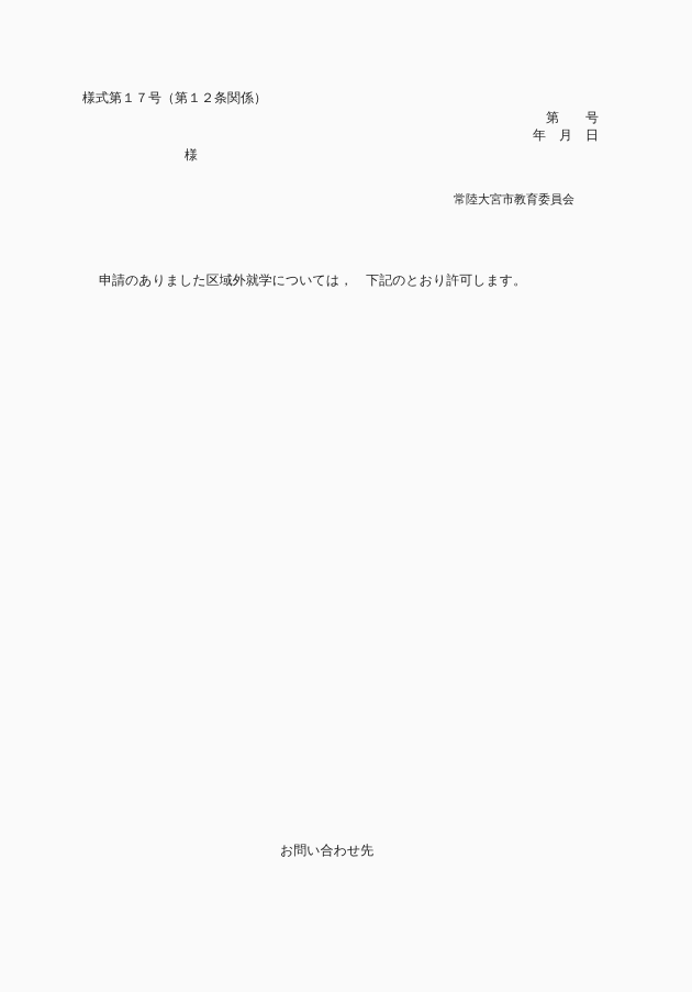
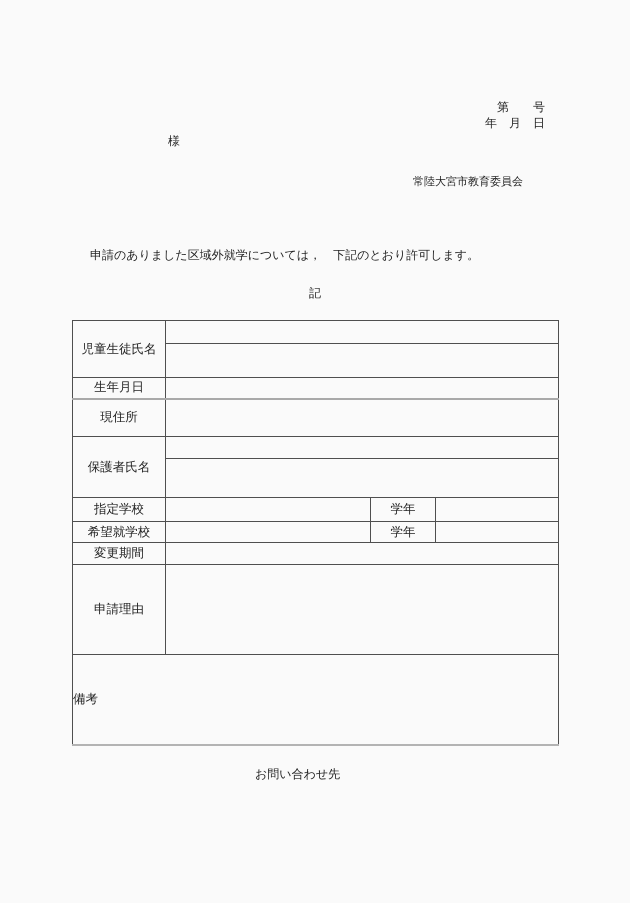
- 様式第１７号（第１２条関係）
  第 号
  年 月 日
  様
  常陸大宮市教育委員会
  申請のありました区域外就学については， 下記のとおり許可します。
+ 記
+ 児童生徒氏名
+ 生年月日
+ 現住所
+ 保護者氏名
+ 指定学校		学年
+ 希望就学校		学年
+ 変更期間
+ 申請理由
+ 備考
  お問い合わせ先
